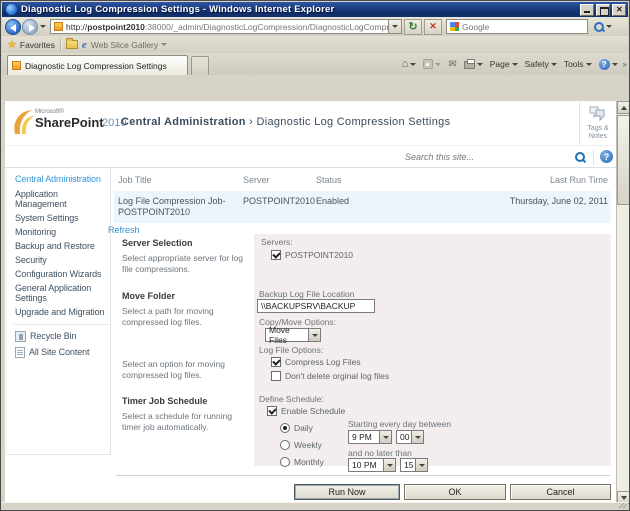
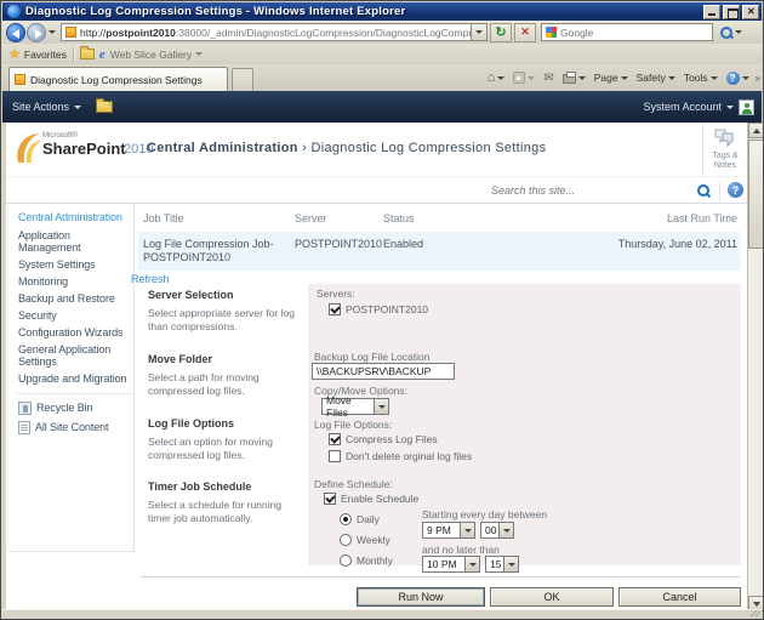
  Diagnostic Log Compression Settings - Windows Internet Explorer
  http://postpoint2010:38000/_admin/DiagnosticLogCompression/DiagnosticLogComp
  ↻
  ✕
  Google
  ★
  Favorites
  e
  Web Slice Gallery
  Diagnostic Log Compression Settings
  Page
  Safety
  Tools
  ?
  »
+ Site Actions
+ System Account
  SharePoint
  2010
  Central Administration › Diagnostic Log Compression Settings
  Search this site...
  ?
  Central Administration
  Application Management
  System Settings
  Monitoring
  Backup and Restore
  Security
  Configuration Wizards
  General Application Settings
  Upgrade and Migration
  Recycle Bin
  All Site Content
  Job Title
  Server
  Status
  Last Run Time
  Log File Compression Job-POSTPOINT2010
  POSTPOINT2010
  Enabled
  Thursday, June 02, 2011
  Refresh
  Server Selection
- Select appropriate server for log file compressions.
+ Select appropriate server for log than compressions.
  Move Folder
  Select a path for moving compressed log files.
+ Log File Options
  Select an option for moving compressed log files.
  Timer Job Schedule
  Select a schedule for running timer job automatically.
  Servers:
  POSTPOINT2010
  Backup Log File Location
  \\BACKUPSRV\BACKUP
  Copy/Move Options:
  Move Files
  Log File Options:
  Compress Log Files
  Don't delete orginal log files
  Define Schedule:
  Enable Schedule
  Daily
  Weekly
  Monthly
  Starting every day between
  9 PM
  00
  and no later than
  10 PM
  15
  Run Now
  OK
  Cancel
